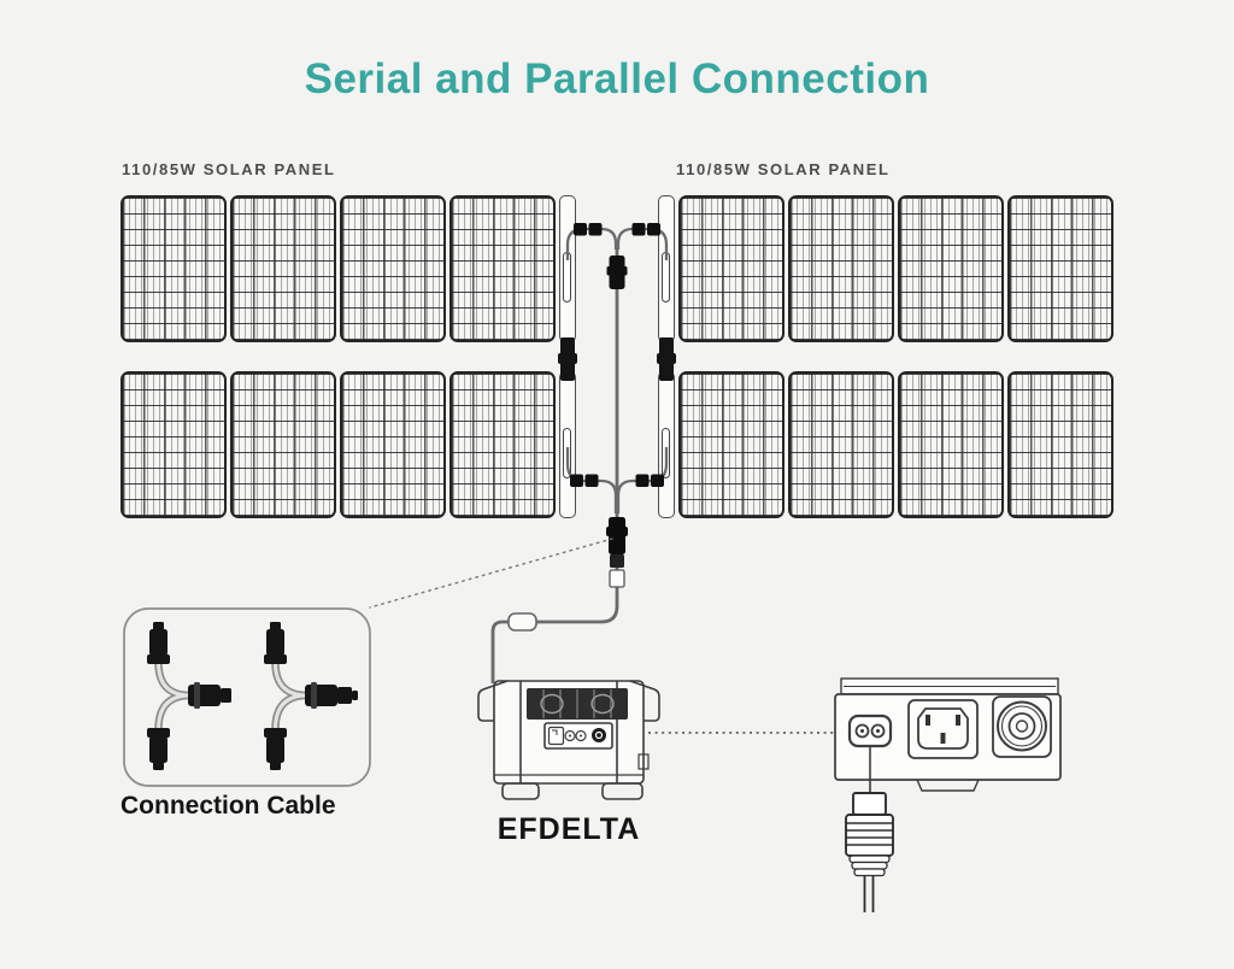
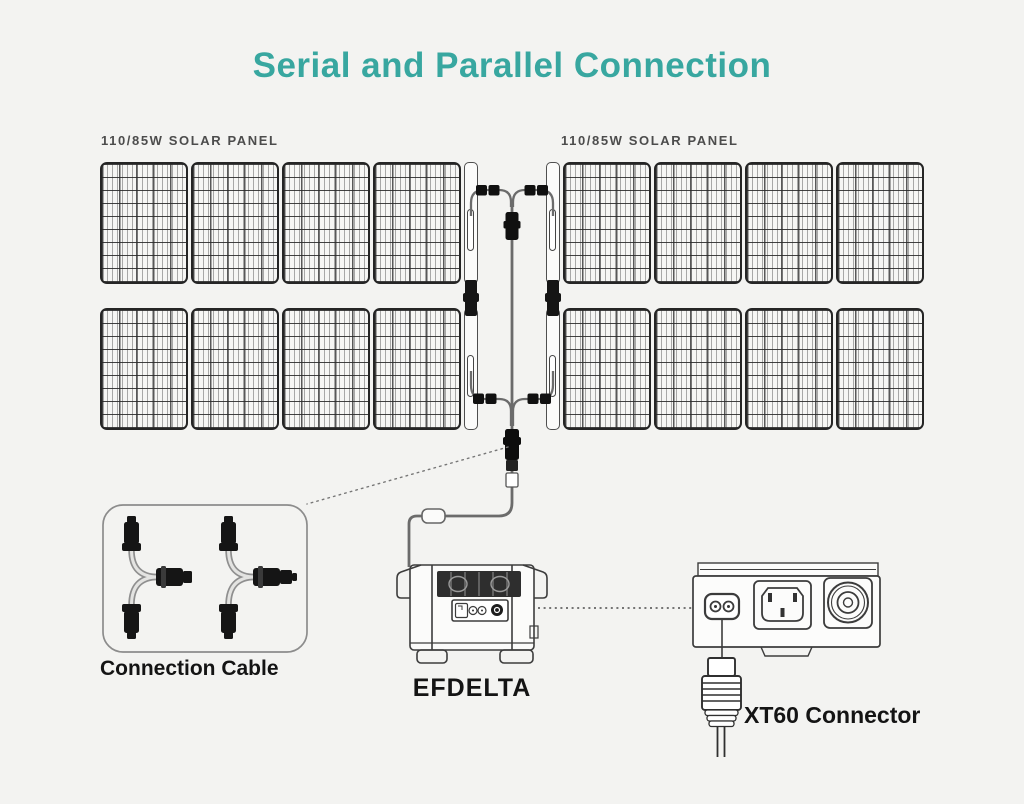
  Serial and Parallel Connection
  110/85W SOLAR PANEL
  110/85W SOLAR PANEL
  Connection Cable
  EFDELTA
+ XT60 Connector
